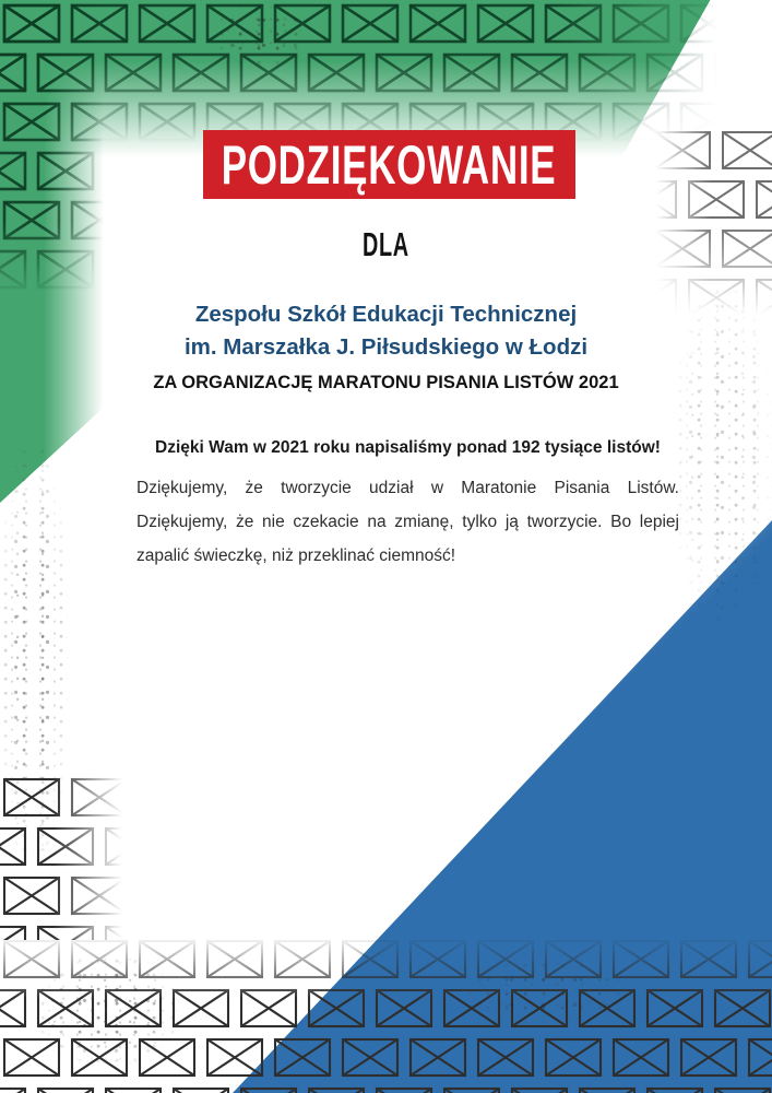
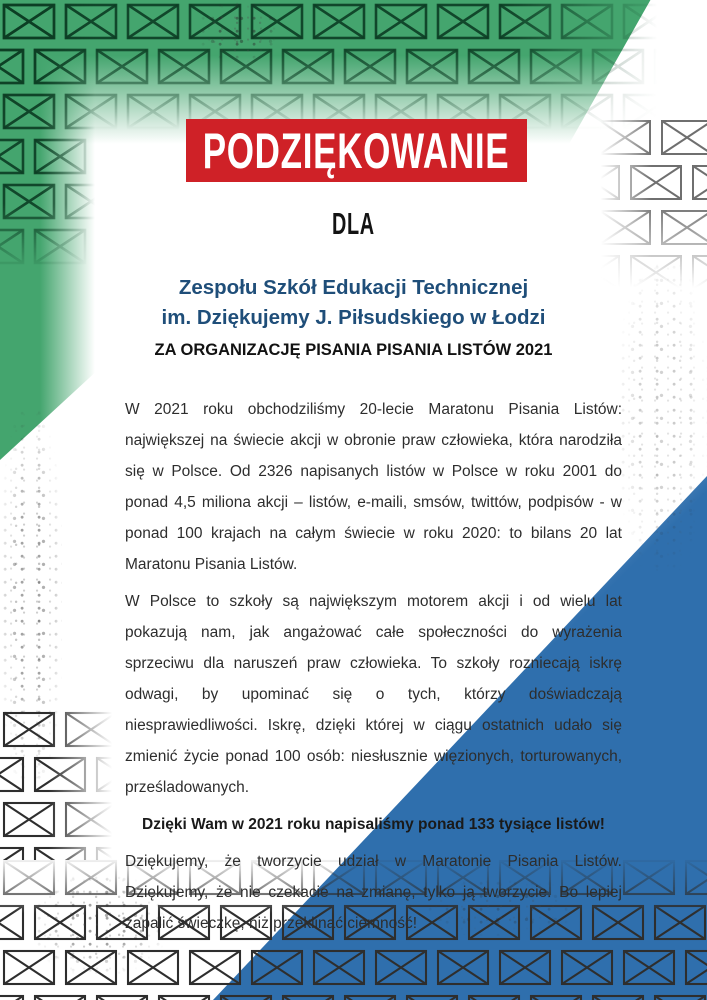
  PODZIĘKOWANIE
  DLA
  Zespołu Szkół Edukacji Technicznej
- im. Marszałka J. Piłsudskiego w Łodzi
+ im. Dziękujemy J. Piłsudskiego w Łodzi
- ZA ORGANIZACJĘ MARATONU PISANIA LISTÓW 2021
+ ZA ORGANIZACJĘ PISANIA PISANIA LISTÓW 2021
+ W 2021 roku obchodziliśmy 20-lecie Maratonu Pisania Listów: największej na świecie akcji w obronie praw człowieka, która narodziła się w Polsce. Od 2326 napisanych listów w Polsce w roku 2001 do ponad 4,5 miliona akcji – listów, e-maili, smsów, twittów, podpisów - w ponad 100 krajach na całym świecie w roku 2020: to bilans 20 lat Maratonu Pisania Listów.
+ W Polsce to szkoły są największym motorem akcji i od wielu lat pokazują nam, jak angażować całe społeczności do wyrażenia sprzeciwu dla naruszeń praw człowieka. To szkoły rozniecają iskrę odwagi, by upominać się o tych, którzy doświadczają niesprawiedliwości. Iskrę, dzięki której w ciągu ostatnich udało się zmienić życie ponad 100 osób: niesłusznie więzionych, torturowanych, prześladowanych.
- Dzięki Wam w 2021 roku napisaliśmy ponad 192 tysiące listów!
+ Dzięki Wam w 2021 roku napisaliśmy ponad 133 tysiące listów!
  Dziękujemy, że tworzycie udział w Maratonie Pisania Listów. Dziękujemy, że nie czekacie na zmianę, tylko ją tworzycie. Bo lepiej zapalić świeczkę, niż przeklinać ciemność!
